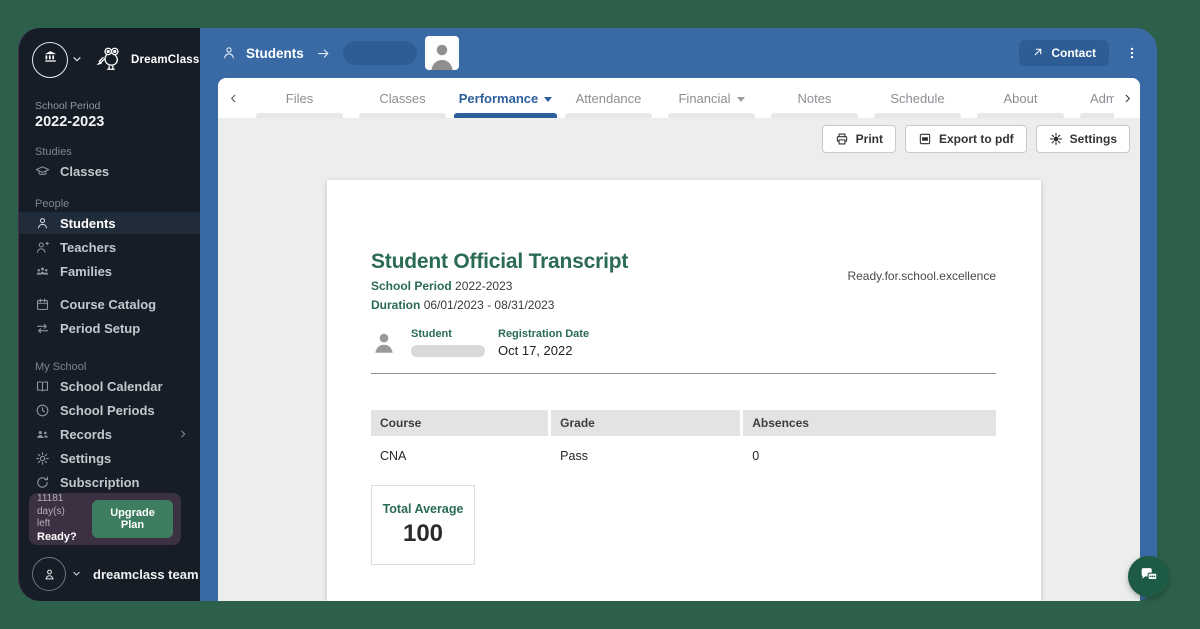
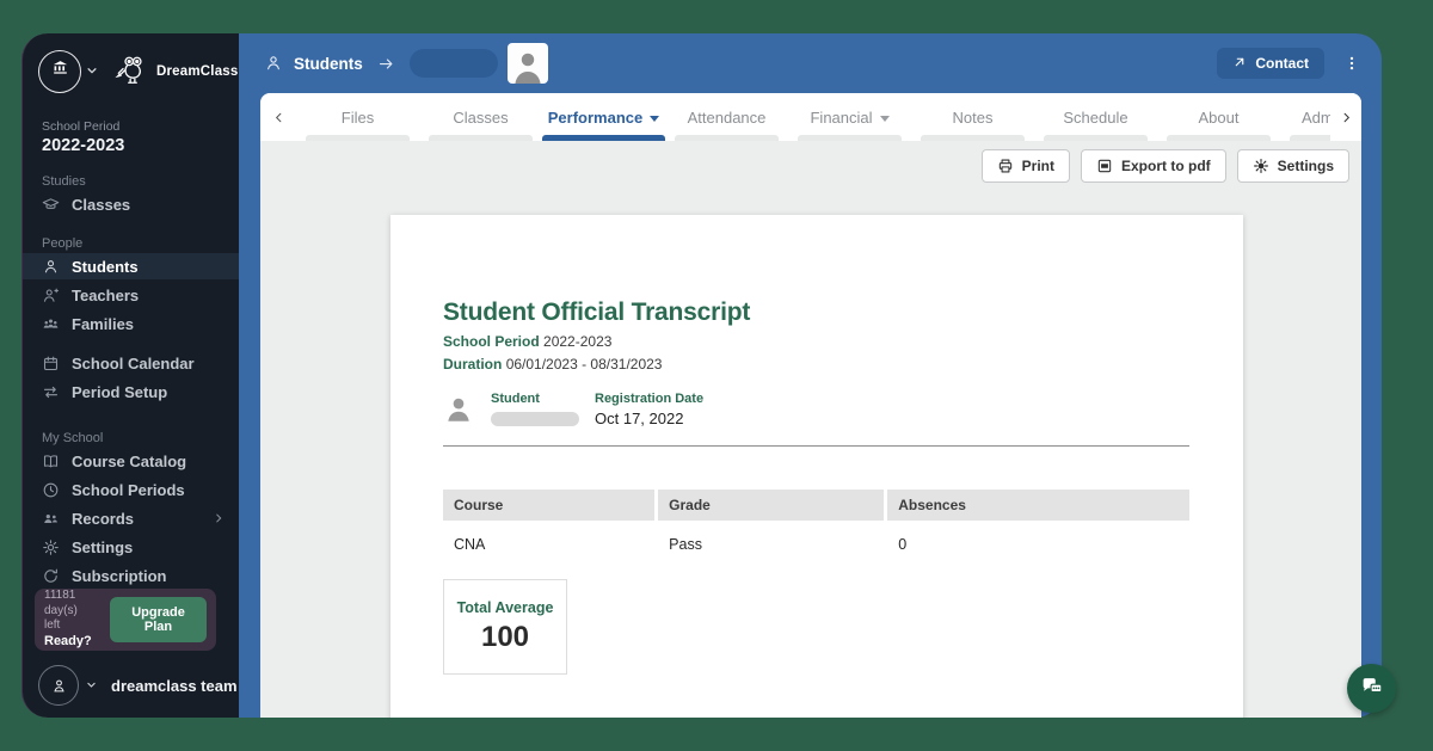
  DreamClass
  School Period
  2022-2023
  Studies
  Classes
  People
  Students
  Teachers
  Families
- Course Catalog
+ School Calendar
  Period Setup
  My School
- School Calendar
+ Course Catalog
  School Periods
  Records
  Settings
  Subscription
  11181 day(s)
  left
  Ready?
  Upgrade Plan
  dreamclass team
  Students
  Contact
  Files
  Classes
  Performance
  Attendance
  Financial
  Notes
  Schedule
  About
  Print
  Export to pdf
  Settings
  Student Official Transcript
  School Period 2022-2023
  Duration 06/01/2023 - 08/31/2023
- Ready.for.school.excellence
  Student
  Registration Date
  Oct 17, 2022
  Course
  Grade
  Absences
  CNA
  Pass
  0
  Total Average
  100
